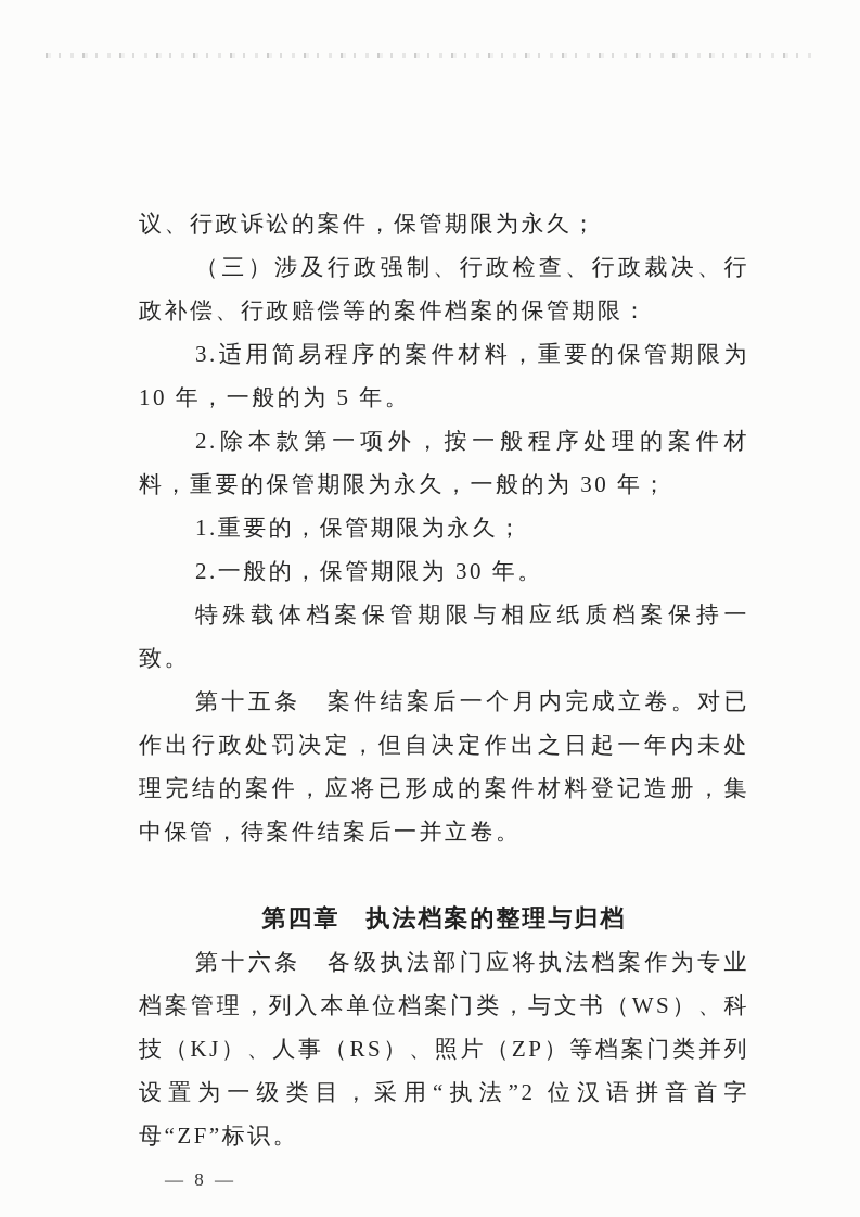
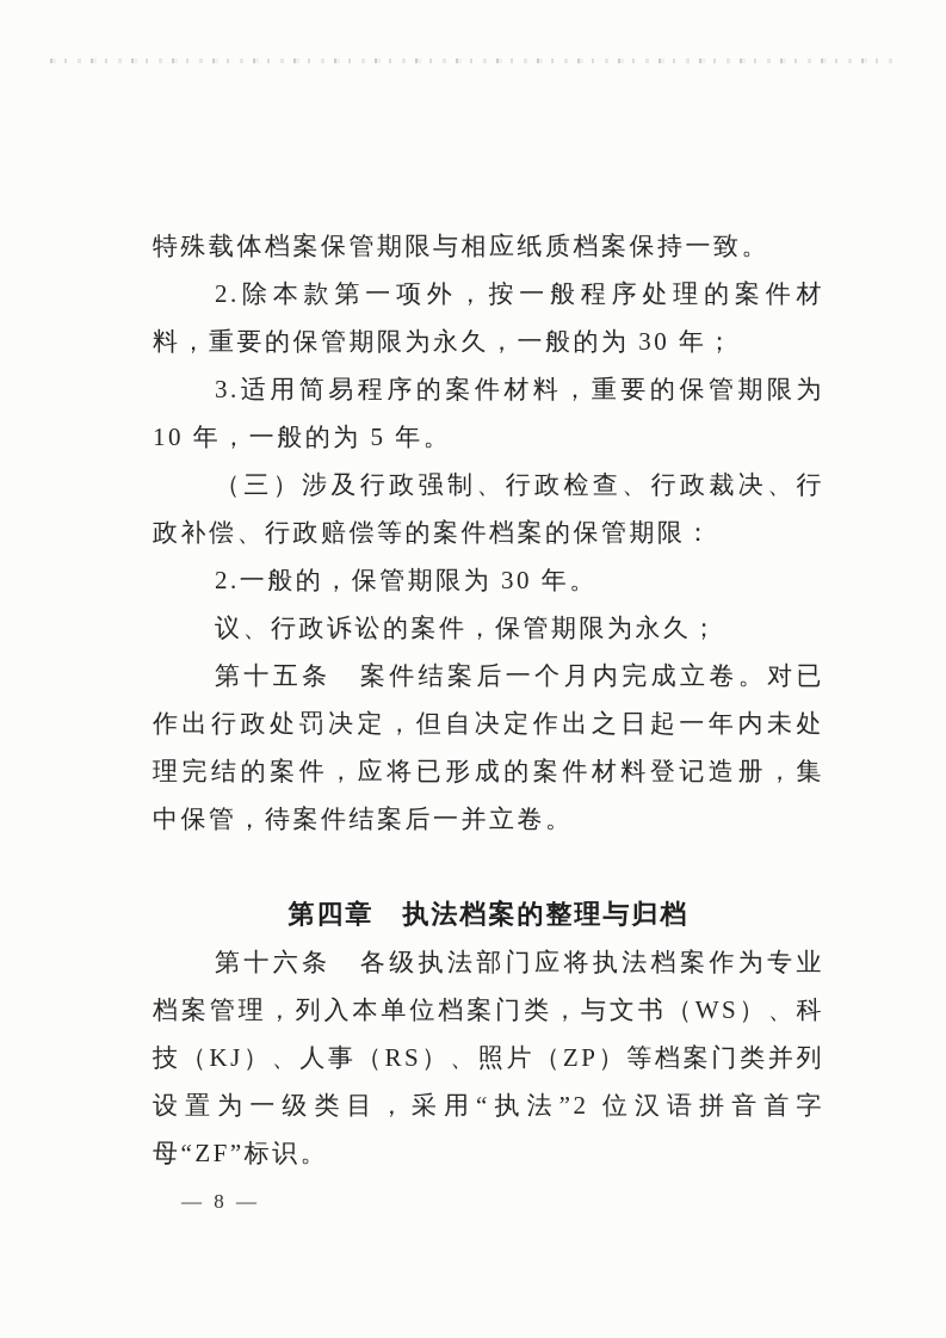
- 议、行政诉讼的案件，保管期限为永久；
+ 特殊载体档案保管期限与相应纸质档案保持一致。
- （三）涉及行政强制、行政检查、行政裁决、行政补偿、行政赔偿等的案件档案的保管期限：
+ 2.除本款第一项外，按一般程序处理的案件材料，重要的保管期限为永久，一般的为 30 年；
  3.适用简易程序的案件材料，重要的保管期限为 10 年，一般的为 5 年。
- 2.除本款第一项外，按一般程序处理的案件材料，重要的保管期限为永久，一般的为 30 年；
+ （三）涉及行政强制、行政检查、行政裁决、行政补偿、行政赔偿等的案件档案的保管期限：
- 1.重要的，保管期限为永久；
  2.一般的，保管期限为 30 年。
- 特殊载体档案保管期限与相应纸质档案保持一致。
+ 议、行政诉讼的案件，保管期限为永久；
  第十五条 案件结案后一个月内完成立卷。对已作出行政处罚决定，但自决定作出之日起一年内未处理完结的案件，应将已形成的案件材料登记造册，集中保管，待案件结案后一并立卷。
  第四章 执法档案的整理与归档
  第十六条 各级执法部门应将执法档案作为专业档案管理，列入本单位档案门类，与文书（WS）、科技（KJ）、人事（RS）、照片（ZP）等档案门类并列设置为一级类目，采用“执法”2 位汉语拼音首字母“ZF”标识。
  — 8 —
